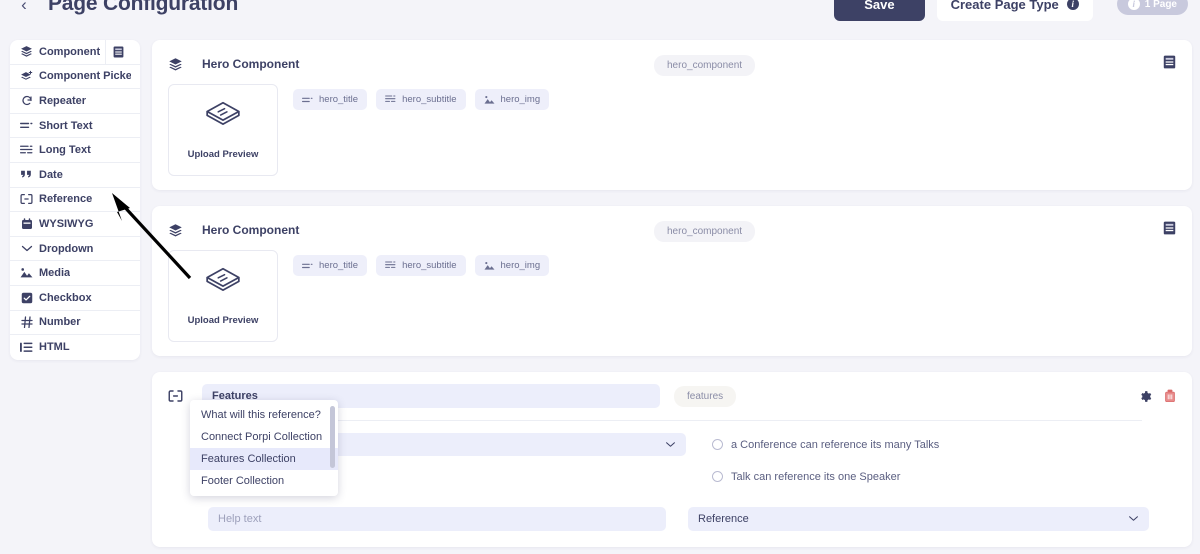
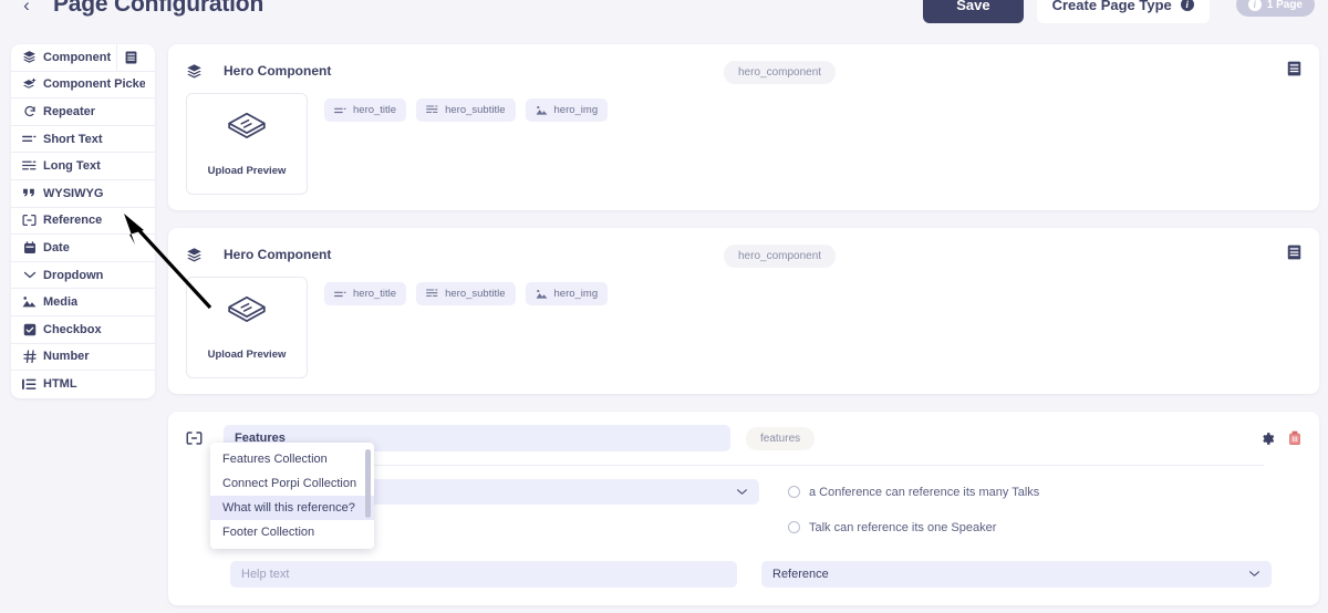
  ‹
  Page Configuration
  Save
  Create Page Type
  i
  i
  1 Page
  Component
  Component Picke
  Repeater
  Short Text
  Long Text
- Date
+ WYSIWYG
  Reference
- WYSIWYG
+ Date
  Dropdown
  Media
  Checkbox
  Number
  HTML
  Hero Component
  hero_component
  Upload Preview
  hero_title
  hero_subtitle
  hero_img
  Hero Component
  hero_component
  Upload Preview
  hero_title
  hero_subtitle
  hero_img
  Features
  features
  a Conference can reference its many Talks
  Talk can reference its one Speaker
  Help text
  Reference
- What will this reference?
+ Features Collection
  Connect Porpi Collection
- Features Collection
+ What will this reference?
  Footer Collection
